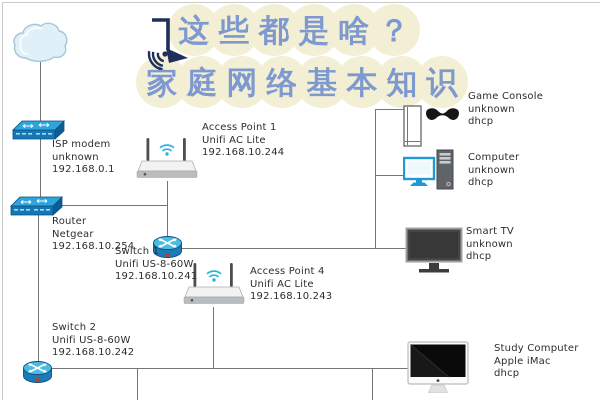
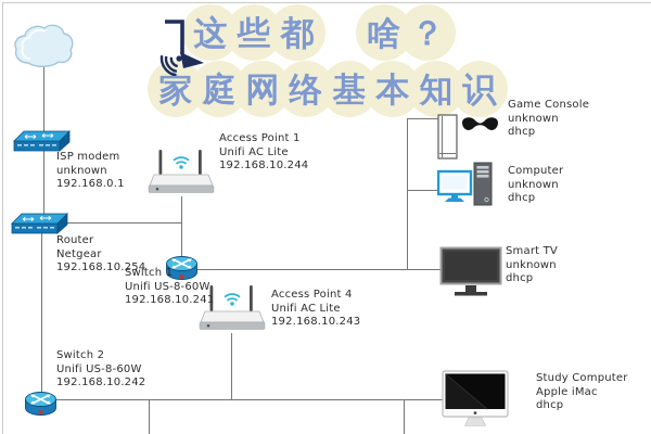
  这
  些
  都
- 是
  啥
  ？
  家
  庭
  网
  络
  基
  本
  知
  识
  ISP modem
  unknown
  192.168.0.1
  Router
  Netgear
  192.168.10.254
  Access Point 1
  Unifi AC Lite
  192.168.10.244
  Switch 1
  Unifi US-8-60W
  192.168.10.241
  Access Point 4
  Unifi AC Lite
  192.168.10.243
  Switch 2
  Unifi US-8-60W
  192.168.10.242
  Game Console
  unknown
  dhcp
  Computer
  unknown
  dhcp
  Smart TV
  unknown
  dhcp
  Study Computer
  Apple iMac
  dhcp
